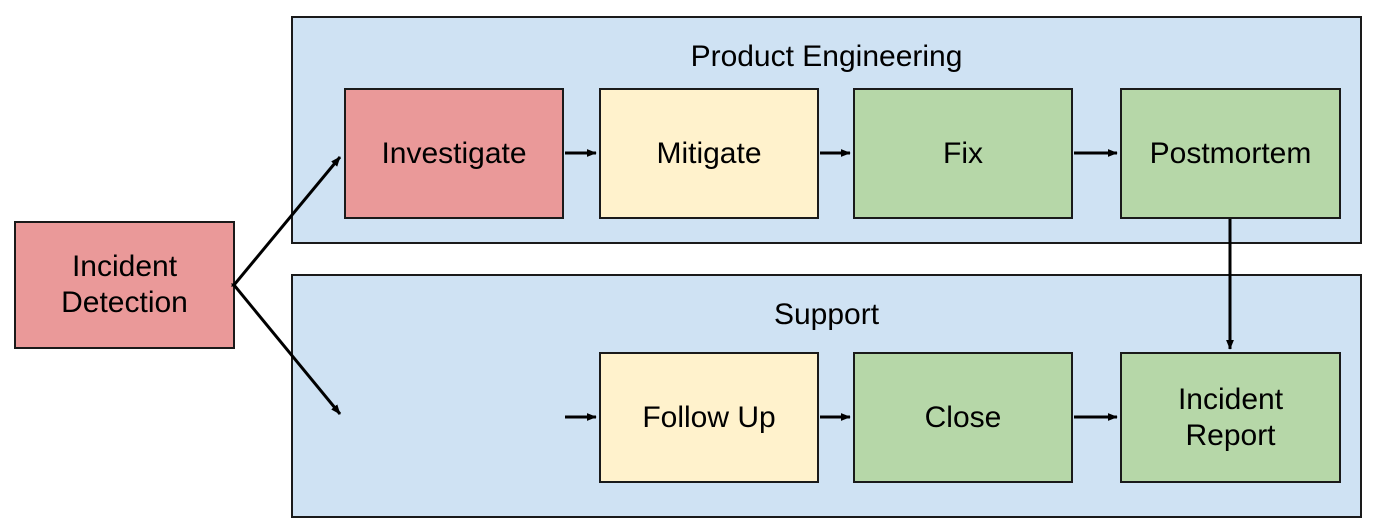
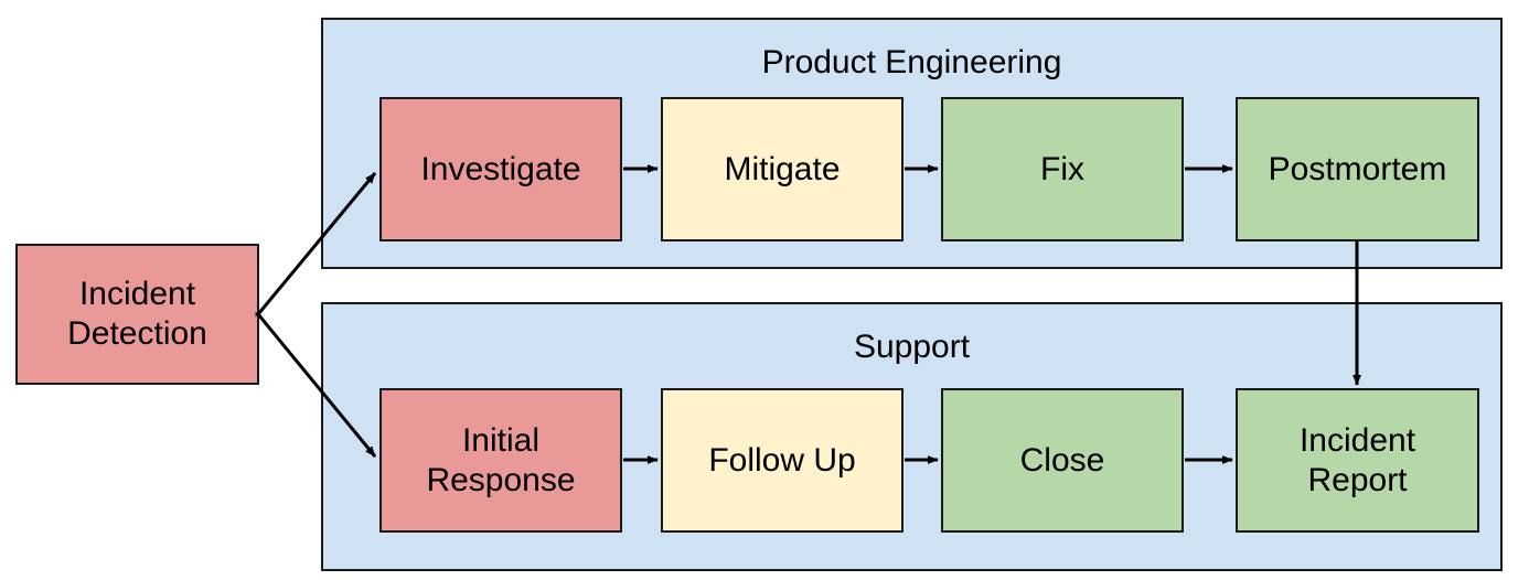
  Product Engineering
  Support
  Incident
  Detection
  Investigate
  Mitigate
  Fix
  Postmortem
+ Initial
+ Response
  Follow Up
  Close
  Incident
  Report
